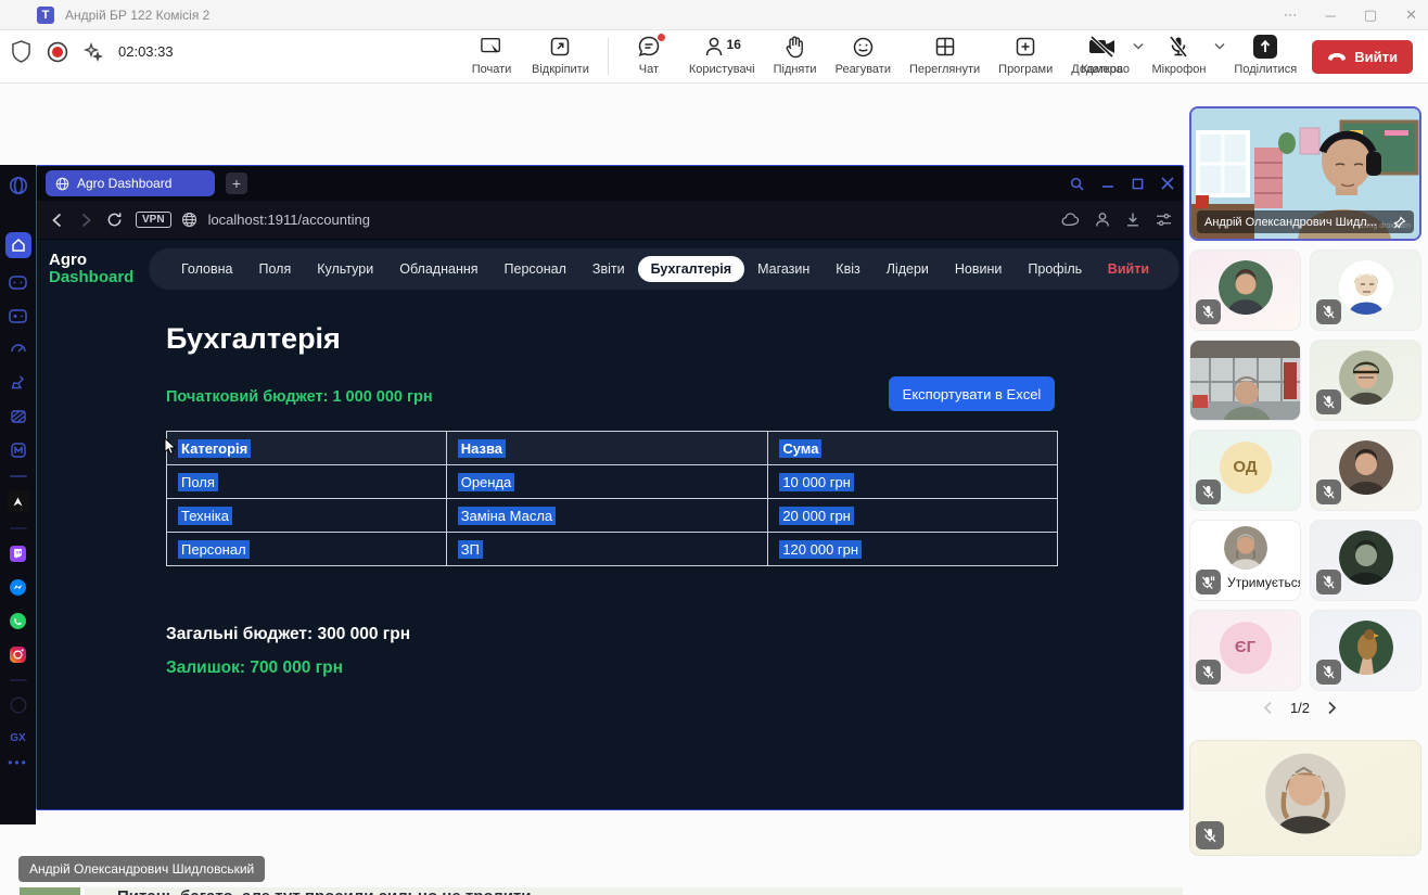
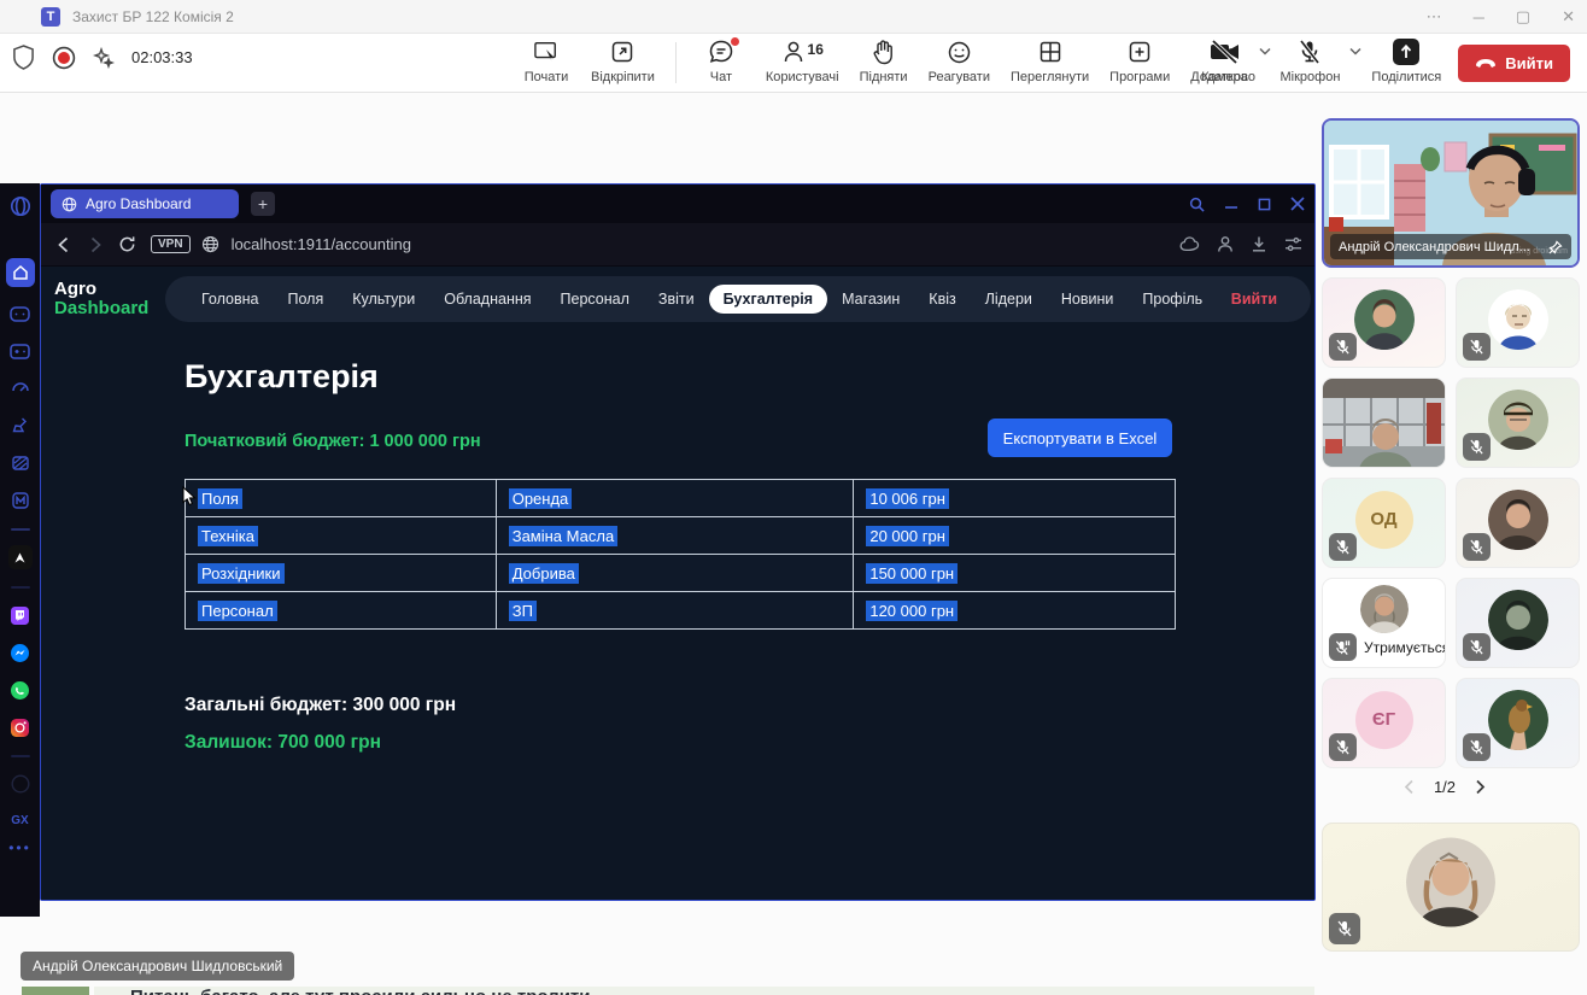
  T
- Андрій БР 122 Комісія 2
+ Захист БР 122 Комісія 2
  ⋯
  ─
  ▢
  ✕
  02:03:33
  Почати
  Відкріпити
  Чат
  16
  Користувачі
  Підняти
  Реагувати
  Переглянути
  Програми
  Додатково
  Камера
  Мікрофон
  Поділитися
  Вийти
  GX
  •••
  Agro Dashboard
  +
  VPN
  localhost:1911/accounting
  Agro
  Dashboard
  Головна
  Поля
  Культури
  Обладнання
  Персонал
  Звіти
  Бухгалтерія
  Магазин
  Квіз
  Лідери
  Новини
  Профіль
  Вийти
  Бухгалтерія
  Початковий бюджет: 1 000 000 грн
  Експортувати в Excel
- Категорія	Назва	Сума
- Поля	Оренда	10 000 грн
+ Поля	Оренда	10 006 грн
  Техніка	Заміна Масла	20 000 грн
+ Розхідники	Добрива	150 000 грн
  Персонал	ЗП	120 000 грн
  Загальні бюджет: 300 000 грн
  Залишок: 700 000 грн
  Андрій Олександрович Шидл...
  ОД
  Утримуєтьс
  ЄГ
  1/2
  Андрій Олександрович Шидловський
